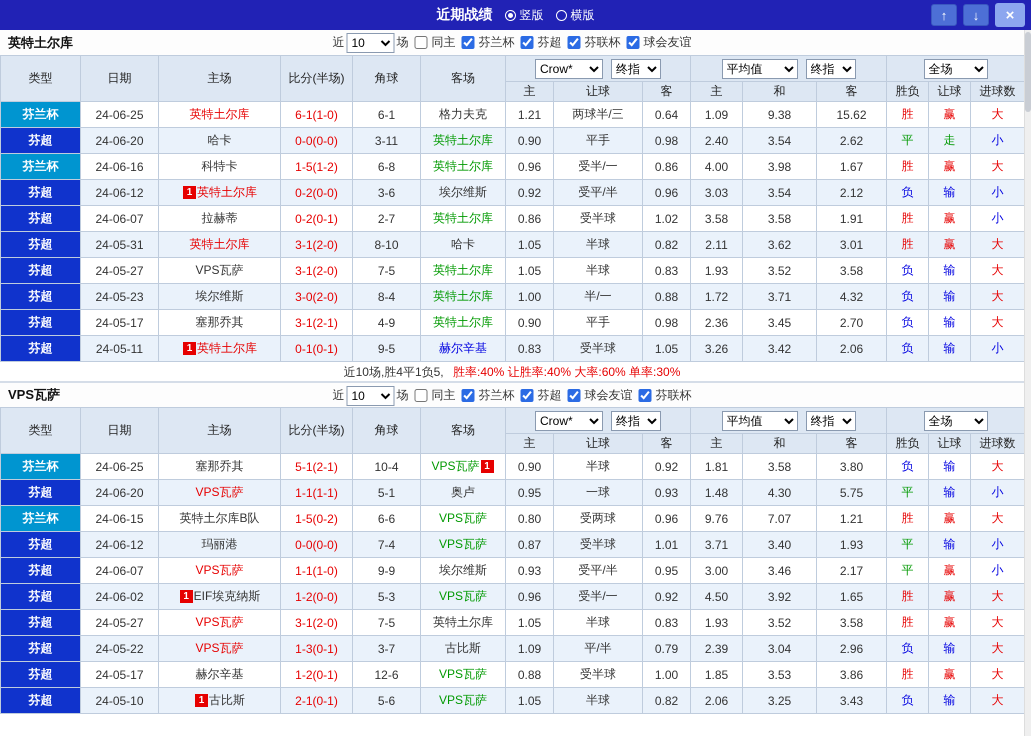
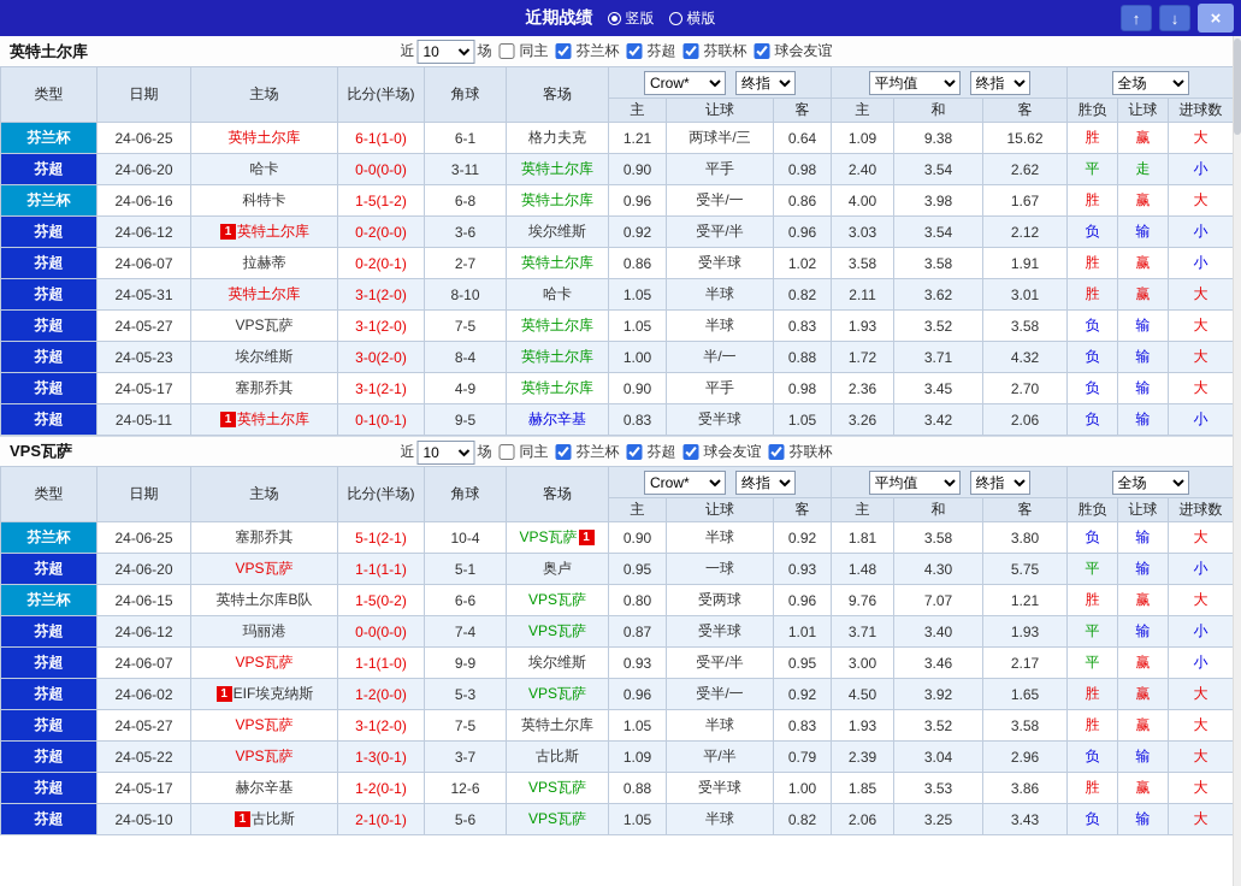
  近期战绩
  竖版
  横版
  ↑
  ↓
  ×
  英特土尔库
  近
  10
  场
  同主
  芬兰杯
  芬超
  芬联杯
  球会友谊
  类型	日期	主场	比分(半场)	角球	客场	Crow* 终指	平均值 终指	全场
  主	让球	客	主	和	客	胜负	让球	进球数
  芬兰杯	24-06-25	英特土尔库	6-1(1-0)	6-1	格力夫克	1.21	两球半/三	0.64	1.09	9.38	15.62	胜	赢	大
  芬超	24-06-20	哈卡	0-0(0-0)	3-11	英特土尔库	0.90	平手	0.98	2.40	3.54	2.62	平	走	小
  芬兰杯	24-06-16	科特卡	1-5(1-2)	6-8	英特土尔库	0.96	受半/一	0.86	4.00	3.98	1.67	胜	赢	大
  芬超	24-06-12	1 英特土尔库	0-2(0-0)	3-6	埃尔维斯	0.92	受平/半	0.96	3.03	3.54	2.12	负	输	小
  芬超	24-06-07	拉赫蒂	0-2(0-1)	2-7	英特土尔库	0.86	受半球	1.02	3.58	3.58	1.91	胜	赢	小
  芬超	24-05-31	英特土尔库	3-1(2-0)	8-10	哈卡	1.05	半球	0.82	2.11	3.62	3.01	胜	赢	大
  芬超	24-05-27	VPS瓦萨	3-1(2-0)	7-5	英特土尔库	1.05	半球	0.83	1.93	3.52	3.58	负	输	大
  芬超	24-05-23	埃尔维斯	3-0(2-0)	8-4	英特土尔库	1.00	半/一	0.88	1.72	3.71	4.32	负	输	大
  芬超	24-05-17	塞那乔其	3-1(2-1)	4-9	英特土尔库	0.90	平手	0.98	2.36	3.45	2.70	负	输	大
  芬超	24-05-11	1 英特土尔库	0-1(0-1)	9-5	赫尔辛基	0.83	受半球	1.05	3.26	3.42	2.06	负	输	小
- 近10场,胜4平1负5, 胜率:40% 让胜率:40% 大率:60% 单率:30%
  VPS瓦萨
  近
  10
  场
  同主
  芬兰杯
  芬超
  球会友谊
  芬联杯
  类型	日期	主场	比分(半场)	角球	客场	Crow* 终指	平均值 终指	全场
  主	让球	客	主	和	客	胜负	让球	进球数
  芬兰杯	24-06-25	塞那乔其	5-1(2-1)	10-4	VPS瓦萨 1	0.90	半球	0.92	1.81	3.58	3.80	负	输	大
  芬超	24-06-20	VPS瓦萨	1-1(1-1)	5-1	奥卢	0.95	一球	0.93	1.48	4.30	5.75	平	输	小
  芬兰杯	24-06-15	英特土尔库B队	1-5(0-2)	6-6	VPS瓦萨	0.80	受两球	0.96	9.76	7.07	1.21	胜	赢	大
  芬超	24-06-12	玛丽港	0-0(0-0)	7-4	VPS瓦萨	0.87	受半球	1.01	3.71	3.40	1.93	平	输	小
  芬超	24-06-07	VPS瓦萨	1-1(1-0)	9-9	埃尔维斯	0.93	受平/半	0.95	3.00	3.46	2.17	平	赢	小
  芬超	24-06-02	1 EIF埃克纳斯	1-2(0-0)	5-3	VPS瓦萨	0.96	受半/一	0.92	4.50	3.92	1.65	胜	赢	大
  芬超	24-05-27	VPS瓦萨	3-1(2-0)	7-5	英特土尔库	1.05	半球	0.83	1.93	3.52	3.58	胜	赢	大
  芬超	24-05-22	VPS瓦萨	1-3(0-1)	3-7	古比斯	1.09	平/半	0.79	2.39	3.04	2.96	负	输	大
  芬超	24-05-17	赫尔辛基	1-2(0-1)	12-6	VPS瓦萨	0.88	受半球	1.00	1.85	3.53	3.86	胜	赢	大
  芬超	24-05-10	1 古比斯	2-1(0-1)	5-6	VPS瓦萨	1.05	半球	0.82	2.06	3.25	3.43	负	输	大
